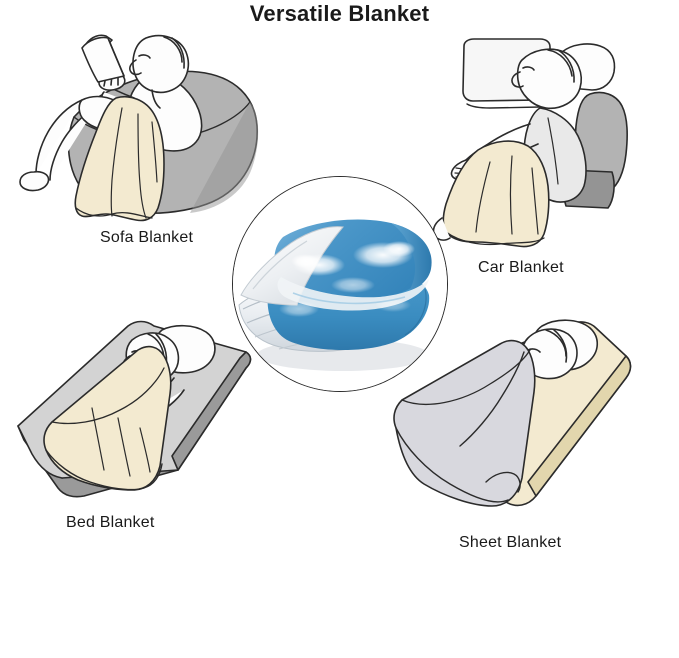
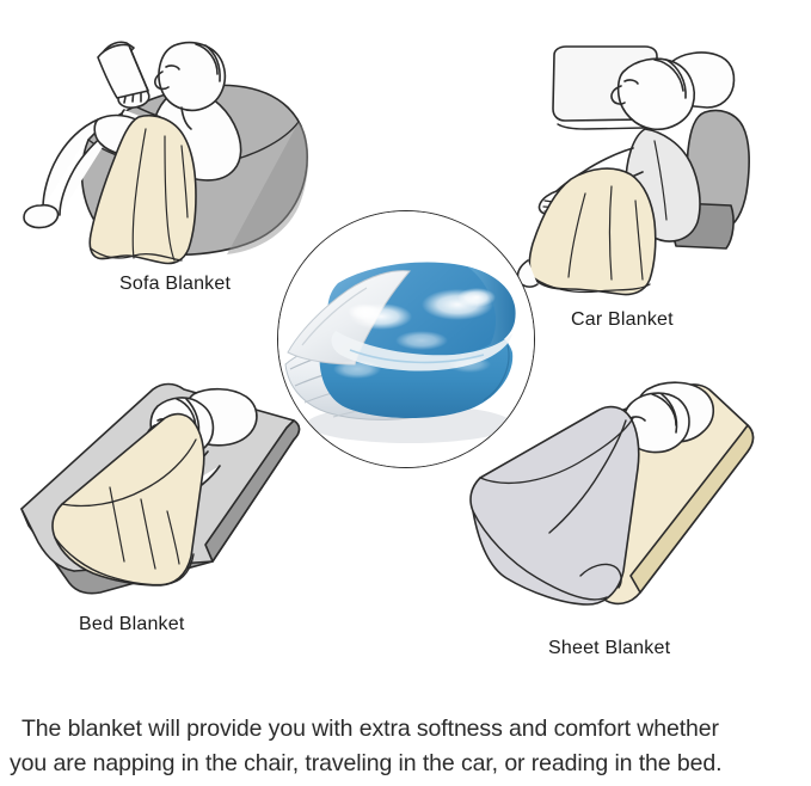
- Versatile Blanket
  Sofa Blanket
  Car Blanket
  Bed Blanket
  Sheet Blanket
+ The blanket will provide you with extra softness and comfort whether
+ you are napping in the chair, traveling in the car, or reading in the bed.
